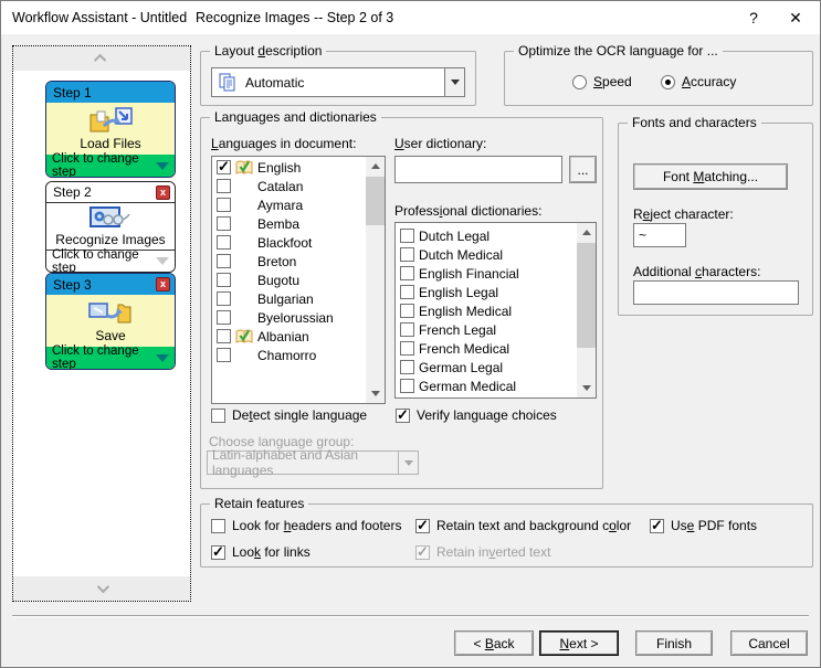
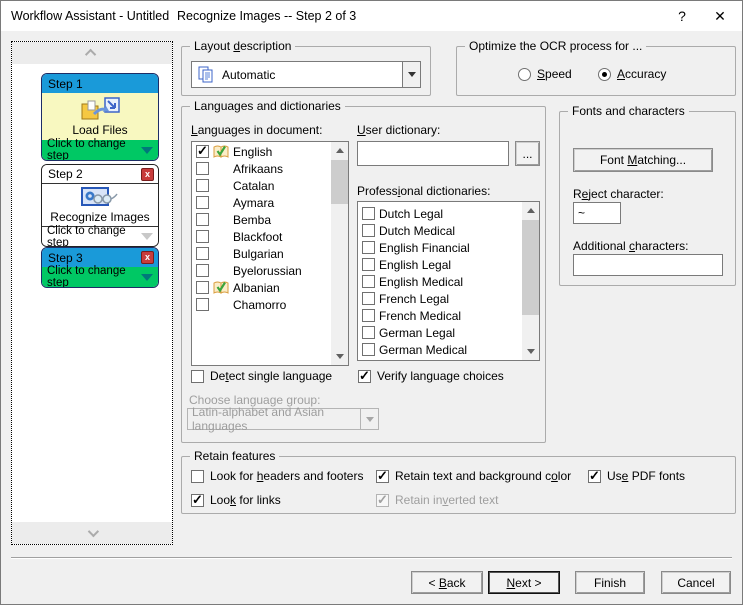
  Workflow Assistant - Untitled
  Recognize Images -- Step 2 of 3
  ?
  ✕
  Step 1
  Load Files
  Click to change step
  Step 2
  x
  Recognize Images
  Click to change step
  Step 3
  x
- Save
  Click to change step
  Layout description
  Automatic
- Optimize the OCR language for ...
+ Optimize the OCR process for ...
  Speed
  Accuracy
  Languages and dictionaries
  Languages in document:
  English
+ Afrikaans
  Catalan
  Aymara
  Bemba
  Blackfoot
- Breton
- Bugotu
  Bulgarian
  Byelorussian
  Albanian
  Chamorro
  User dictionary:
  ...
  Professional dictionaries:
  Dutch Legal
  Dutch Medical
  English Financial
  English Legal
  English Medical
  French Legal
  French Medical
  German Legal
  German Medical
  Detect single language
  Verify language choices
  Choose language group:
  Latin-alphabet and Asian languages
  Fonts and characters
  Font Matching...
  Reject character:
  ~
  Additional characters:
  Retain features
  Look for headers and footers
  Retain text and background color
  Use PDF fonts
  Look for links
  Retain inverted text
  < Back
  Next >
  Finish
  Cancel
